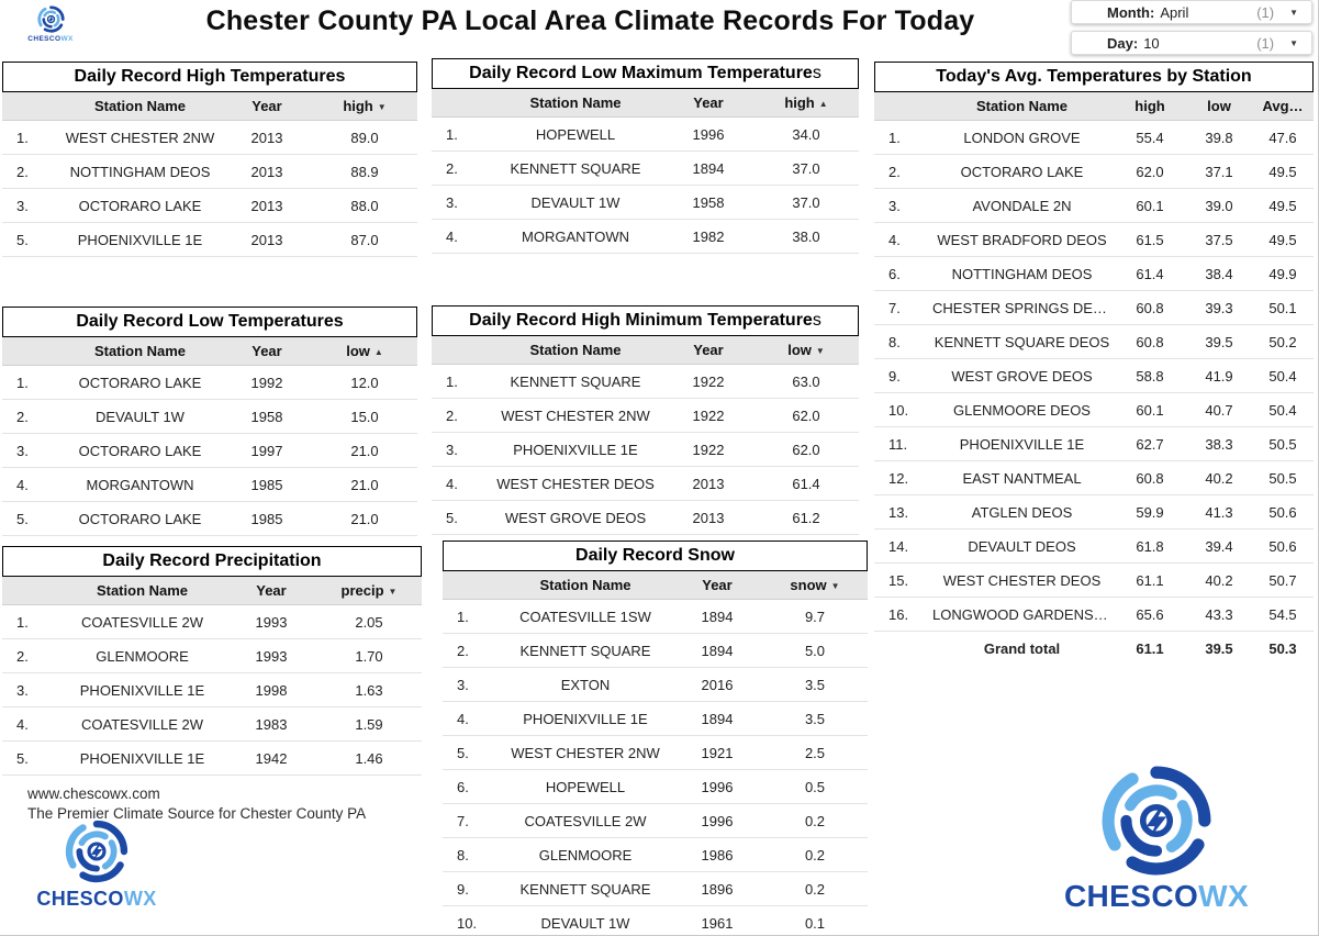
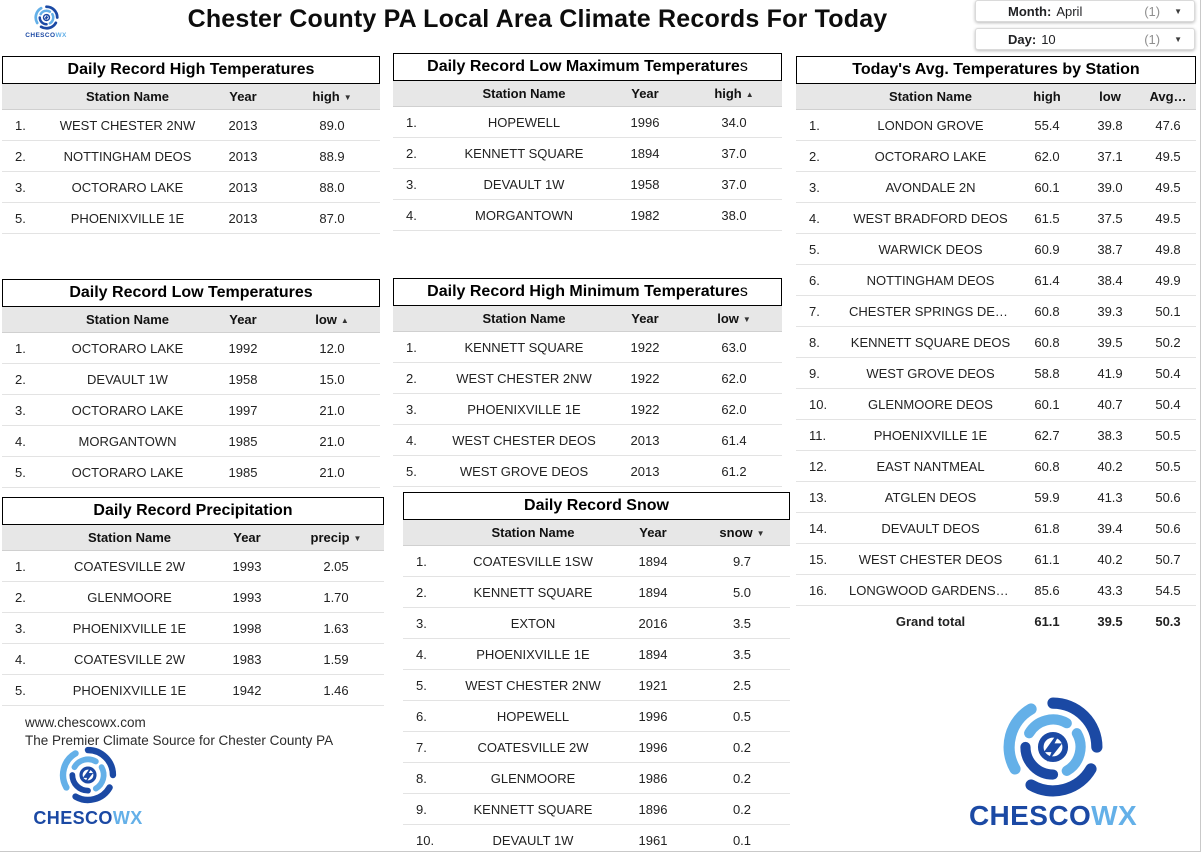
  Chester County PA Local Area Climate Records For Today
  Month:
  April
  (1)
  ▼
  Day:
  10
  (1)
  ▼
  Daily Record High Temperatures
  	Station Name	Year	high ▼
  1.	WEST CHESTER 2NW	2013	89.0
  2.	NOTTINGHAM DEOS	2013	88.9
  3.	OCTORARO LAKE	2013	88.0
  5.	PHOENIXVILLE 1E	2013	87.0
  Daily Record Low Temperatures
  	Station Name	Year	low ▲
  1.	OCTORARO LAKE	1992	12.0
  2.	DEVAULT 1W	1958	15.0
  3.	OCTORARO LAKE	1997	21.0
  4.	MORGANTOWN	1985	21.0
  5.	OCTORARO LAKE	1985	21.0
  Daily Record Precipitation
  	Station Name	Year	precip ▼
  1.	COATESVILLE 2W	1993	2.05
  2.	GLENMOORE	1993	1.70
  3.	PHOENIXVILLE 1E	1998	1.63
  4.	COATESVILLE 2W	1983	1.59
  5.	PHOENIXVILLE 1E	1942	1.46
  Daily Record Low Maximum Temperatures
  	Station Name	Year	high ▲
  1.	HOPEWELL	1996	34.0
  2.	KENNETT SQUARE	1894	37.0
  3.	DEVAULT 1W	1958	37.0
  4.	MORGANTOWN	1982	38.0
  Daily Record High Minimum Temperatures
  	Station Name	Year	low ▼
  1.	KENNETT SQUARE	1922	63.0
  2.	WEST CHESTER 2NW	1922	62.0
  3.	PHOENIXVILLE 1E	1922	62.0
  4.	WEST CHESTER DEOS	2013	61.4
  5.	WEST GROVE DEOS	2013	61.2
  Daily Record Snow
  	Station Name	Year	snow ▼
  1.	COATESVILLE 1SW	1894	9.7
  2.	KENNETT SQUARE	1894	5.0
  3.	EXTON	2016	3.5
  4.	PHOENIXVILLE 1E	1894	3.5
  5.	WEST CHESTER 2NW	1921	2.5
  6.	HOPEWELL	1996	0.5
  7.	COATESVILLE 2W	1996	0.2
  8.	GLENMOORE	1986	0.2
  9.	KENNETT SQUARE	1896	0.2
  10.	DEVAULT 1W	1961	0.1
  Today's Avg. Temperatures by Station
  	Station Name	high	low	Avg…
  1.	LONDON GROVE	55.4	39.8	47.6
  2.	OCTORARO LAKE	62.0	37.1	49.5
  3.	AVONDALE 2N	60.1	39.0	49.5
  4.	WEST BRADFORD DEOS	61.5	37.5	49.5
+ 5.	WARWICK DEOS	60.9	38.7	49.8
  6.	NOTTINGHAM DEOS	61.4	38.4	49.9
  7.	CHESTER SPRINGS DEOS	60.8	39.3	50.1
  8.	KENNETT SQUARE DEOS	60.8	39.5	50.2
  9.	WEST GROVE DEOS	58.8	41.9	50.4
  10.	GLENMOORE DEOS	60.1	40.7	50.4
  11.	PHOENIXVILLE 1E	62.7	38.3	50.5
  12.	EAST NANTMEAL	60.8	40.2	50.5
  13.	ATGLEN DEOS	59.9	41.3	50.6
  14.	DEVAULT DEOS	61.8	39.4	50.6
  15.	WEST CHESTER DEOS	61.1	40.2	50.7
- 16.	LONGWOOD GARDENS DE	65.6	43.3	54.5
+ 16.	LONGWOOD GARDENS DE	85.6	43.3	54.5
  	Grand total	61.1	39.5	50.3
  www.chescowx.com
  The Premier Climate Source for Chester County PA
  CHESCOWX
  CHESCOWX
